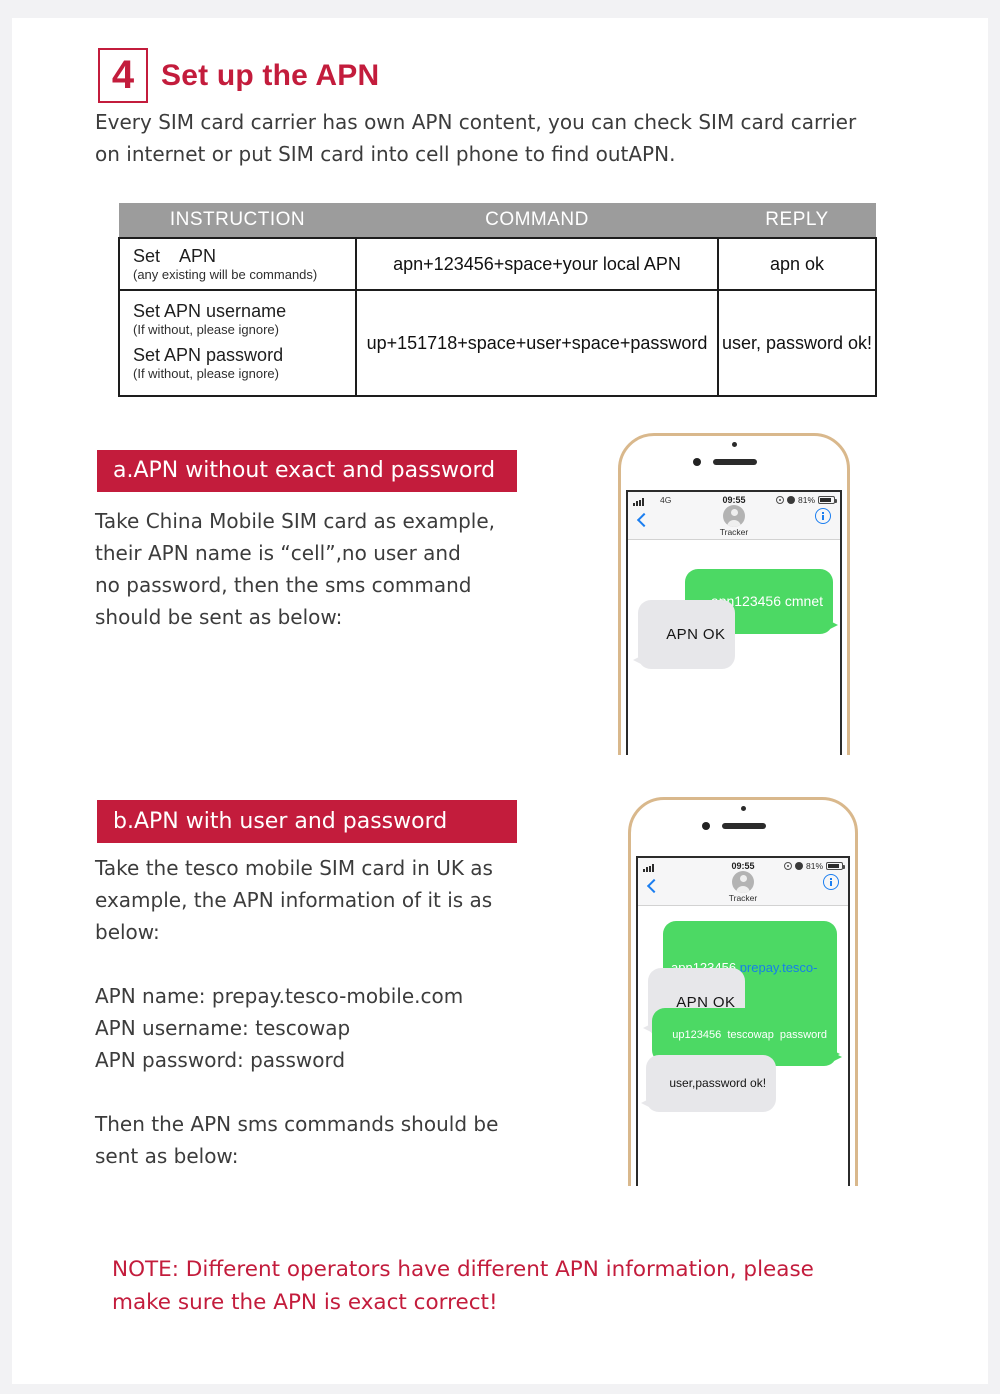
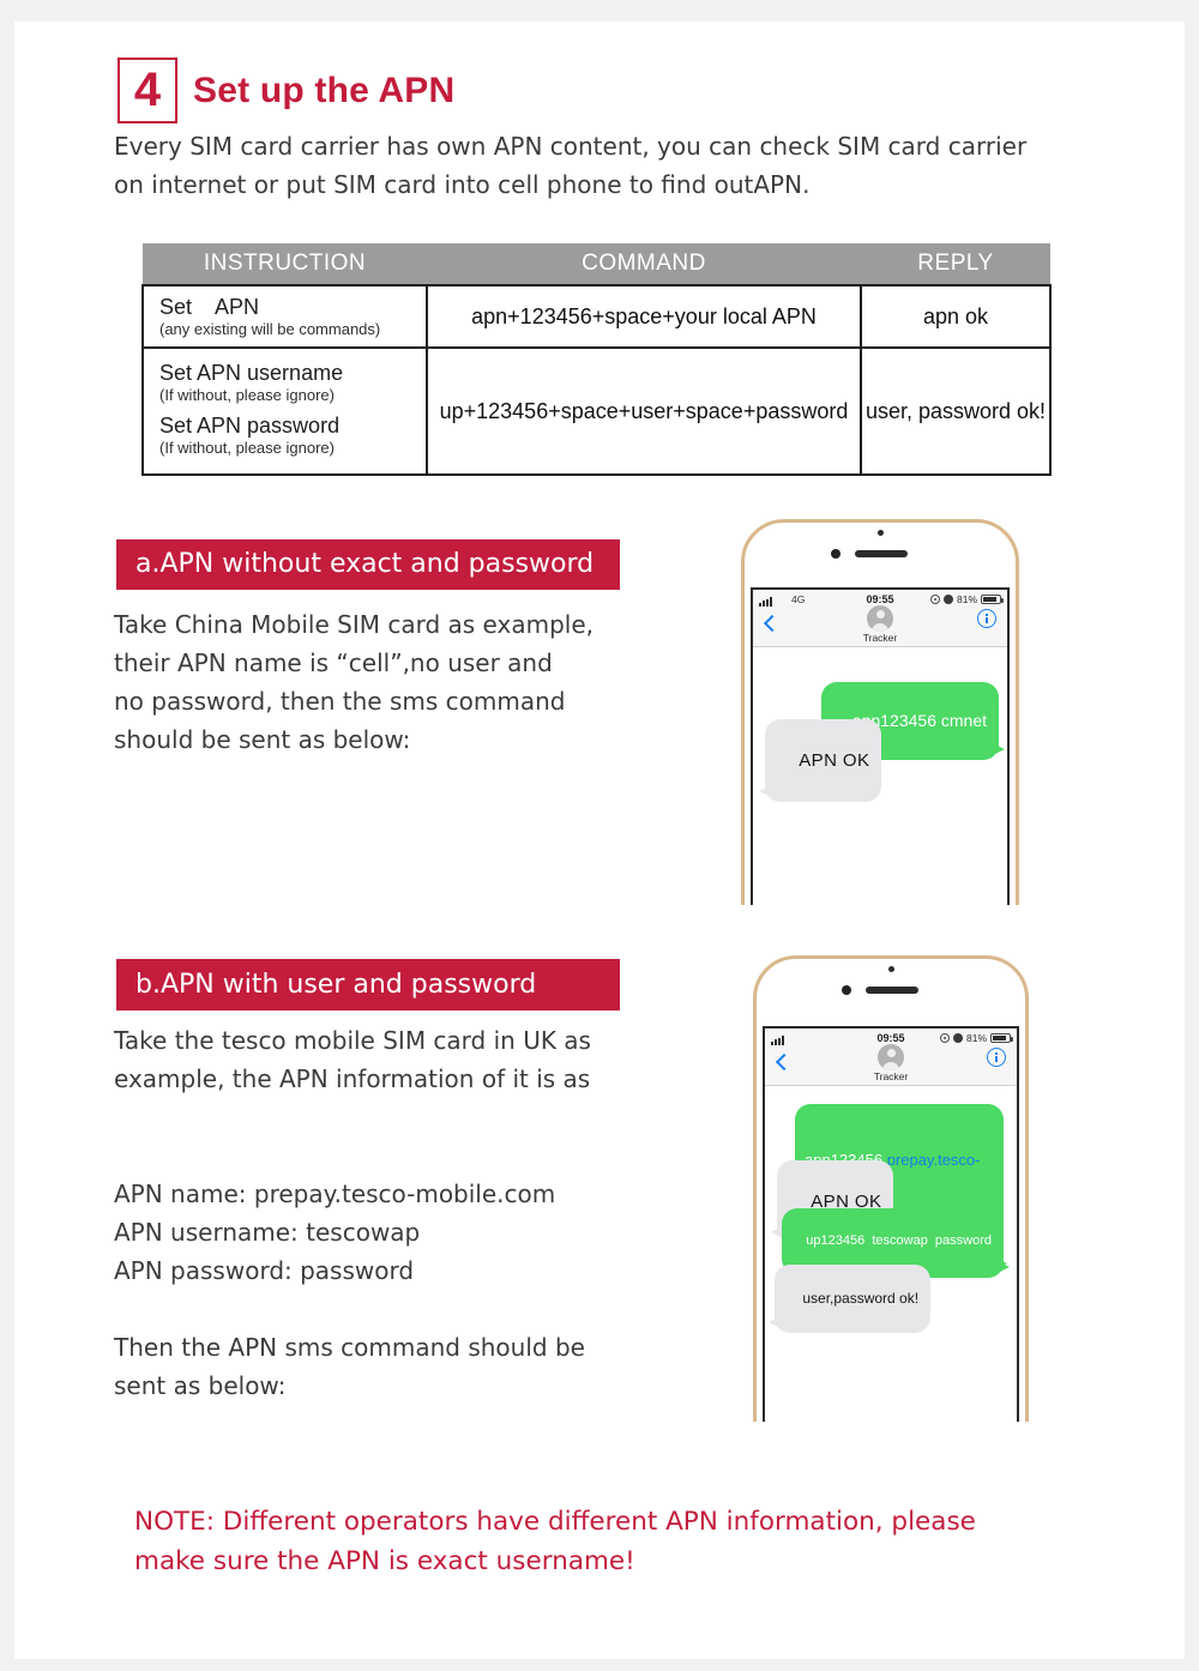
  4
  Set up the APN
  Every SIM card carrier has own APN content, you can check SIM card carrier
  on internet or put SIM card into cell phone to find outAPN.
  INSTRUCTION	COMMAND	REPLY
  Set APN (any existing will be commands)	apn+123456+space+your local APN	apn ok
- Set APN username (If without, please ignore) Set APN password (If without, please ignore)	up+151718+space+user+space+password	user, password ok!
+ Set APN username (If without, please ignore) Set APN password (If without, please ignore)	up+123456+space+user+space+password	user, password ok!
  a.APN without exact and password
  Take China Mobile SIM card as example,
  their APN name is “cell”,no user and
  no password, then the sms command
  should be sent as below:
  4G
  09:55
  81%
  Tracker
  n123456 cmnet
  APN OK
  b.APN with user and password
  Take the tesco mobile SIM card in UK as
  example, the APN information of it is as
- below:
  APN name: prepay.tesco-mobile.com
  APN username: tescowap
  APN password: password
- Then the APN sms commands should be
+ Then the APN sms command should be
  sent as below:
  09:55
  81%
  Tracker
  APN OK
  up123456 tescowap password
  user,password ok!
  NOTE: Different operators have different APN information, please
- make sure the APN is exact correct!
+ make sure the APN is exact username!
